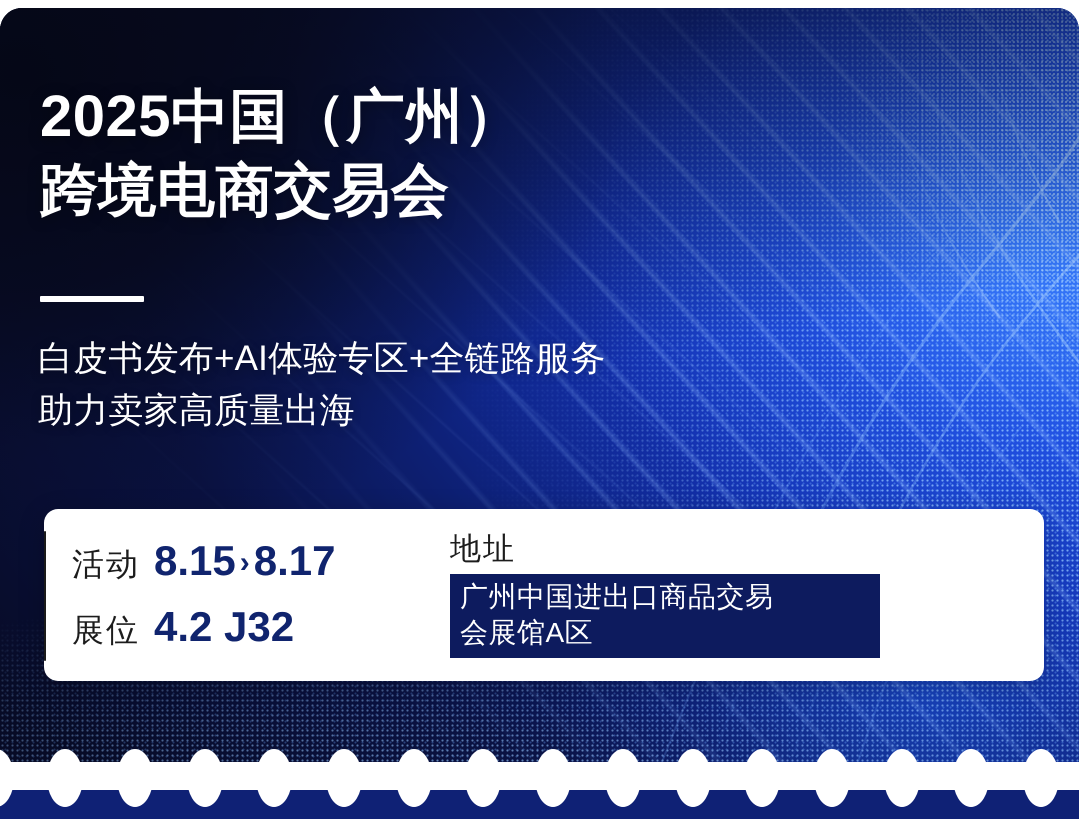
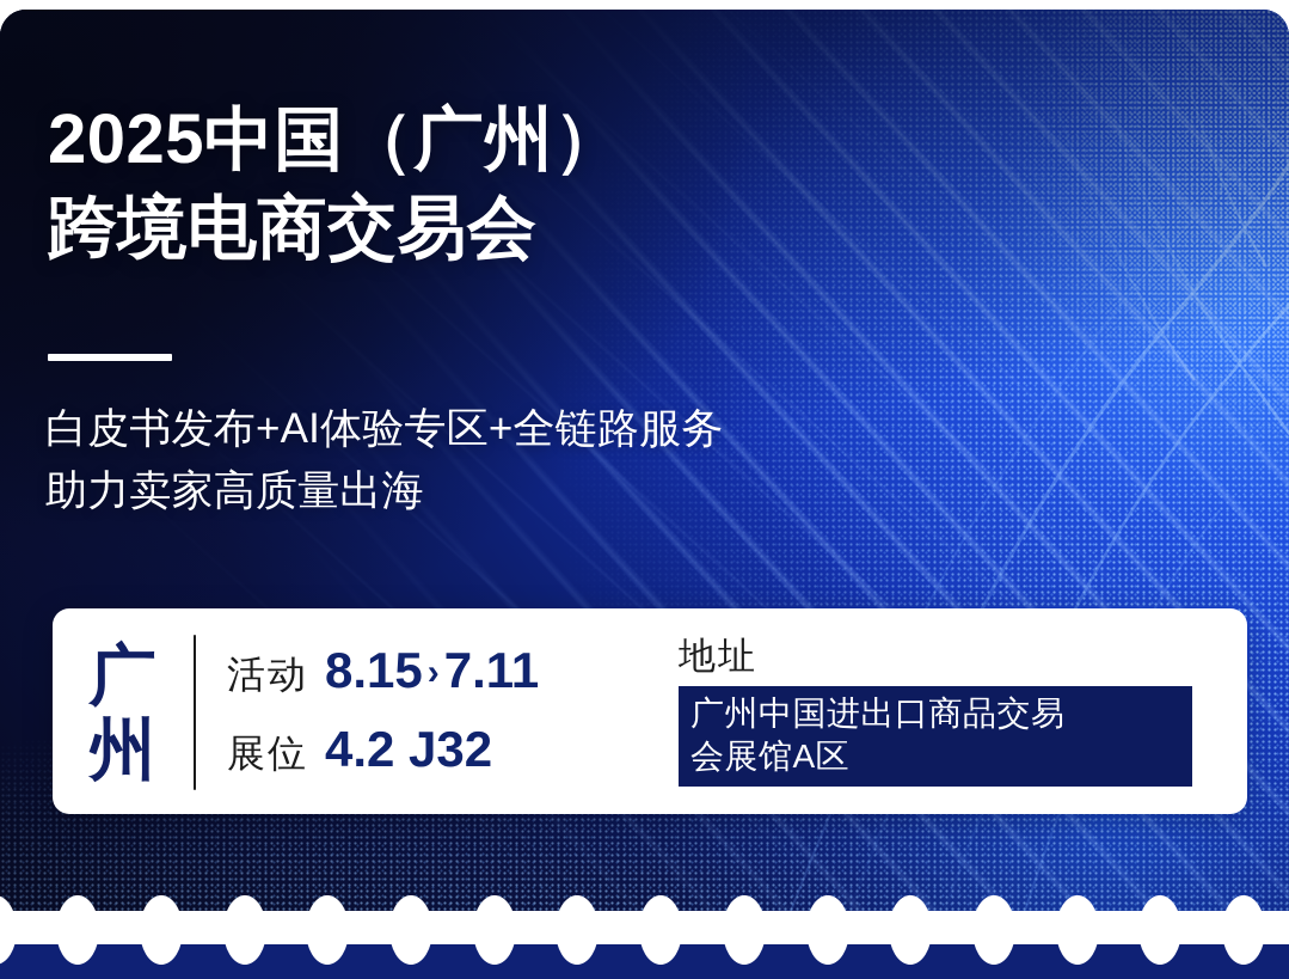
  2025中国（广州）
  跨境电商交易会
  白皮书发布+AI体验专区+全链路服务
  助力卖家高质量出海
+ 广
+ 州
  活动
  8.15
  ›
- 8.17
+ 7.11
  展位
  4.2 J32
  地址
  广州中国进出口商品交易
  会展馆A区
